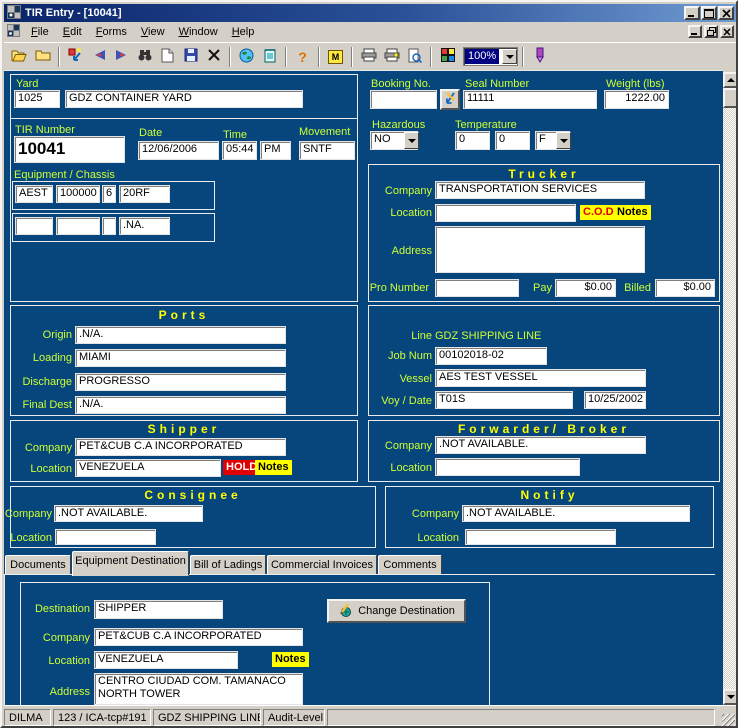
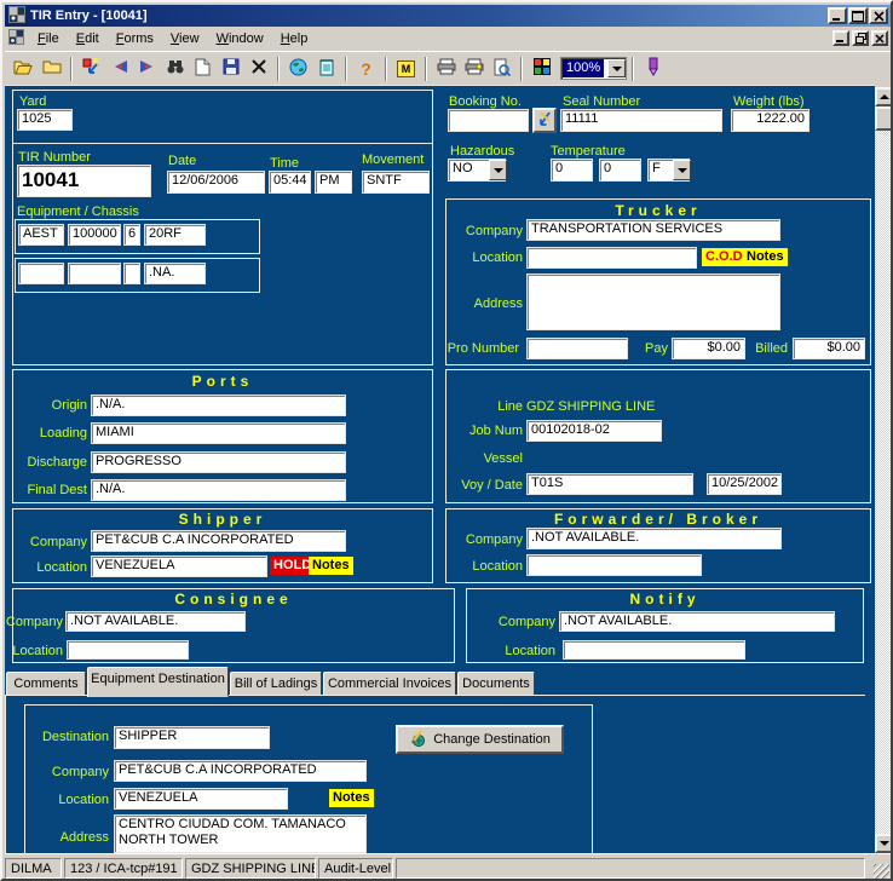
  TIR Entry - [10041]
  File
  Edit
  Forms
  View
  Window
  Help
  ?
  M
  100%
  Yard
  1025
- GDZ CONTAINER YARD
  TIR Number
  10041
  Date
  12/06/2006
  Time
  05:44
  PM
  Movement
  SNTF
  Equipment / Chassis
  AEST
  100000
  6
  20RF
  .NA.
  Booking No.
  Seal Number
  11111
  Weight (lbs)
  1222.00
  Hazardous
  NO
  Temperature
  0
  0
  F
  Trucker
  Company
  TRANSPORTATION SERVICES
  Location
  C.O.D
  Notes
  Address
  Pro Number
  Pay
  $0.00
  Billed
  $0.00
  Ports
  Origin
  .N/A.
  Loading
  MIAMI
  Discharge
  PROGRESSO
  Final Dest
  .N/A.
  Line
  GDZ SHIPPING LINE
  Job Num
  00102018-02
  Vessel
- AES TEST VESSEL
  Voy / Date
  T01S
  10/25/2002
  Shipper
  Company
  PET&CUB C.A INCORPORATED
  Location
  VENEZUELA
  HOLD
  Notes
  Forwarder/ Broker
  Company
  .NOT AVAILABLE.
  Location
  Consignee
  Company
  .NOT AVAILABLE.
  Location
  Notify
  Company
  .NOT AVAILABLE.
  Location
- Documents
+ Comments
  Equipment Destination
  Bill of Ladings
  Commercial Invoices
- Comments
+ Documents
  Destination
  SHIPPER
  Change Destination
  Company
  PET&CUB C.A INCORPORATED
  Location
  VENEZUELA
  Notes
  Address
  CENTRO CIUDAD COM. TAMANACO
  NORTH TOWER
  DILMA
  123 / ICA-tcp#191
  GDZ SHIPPING LINE
  Audit-Level
